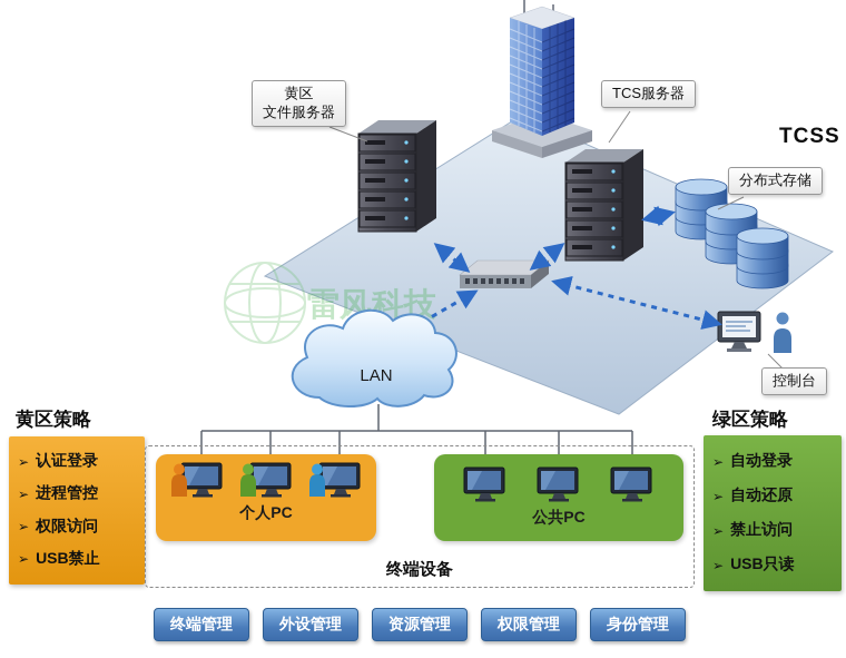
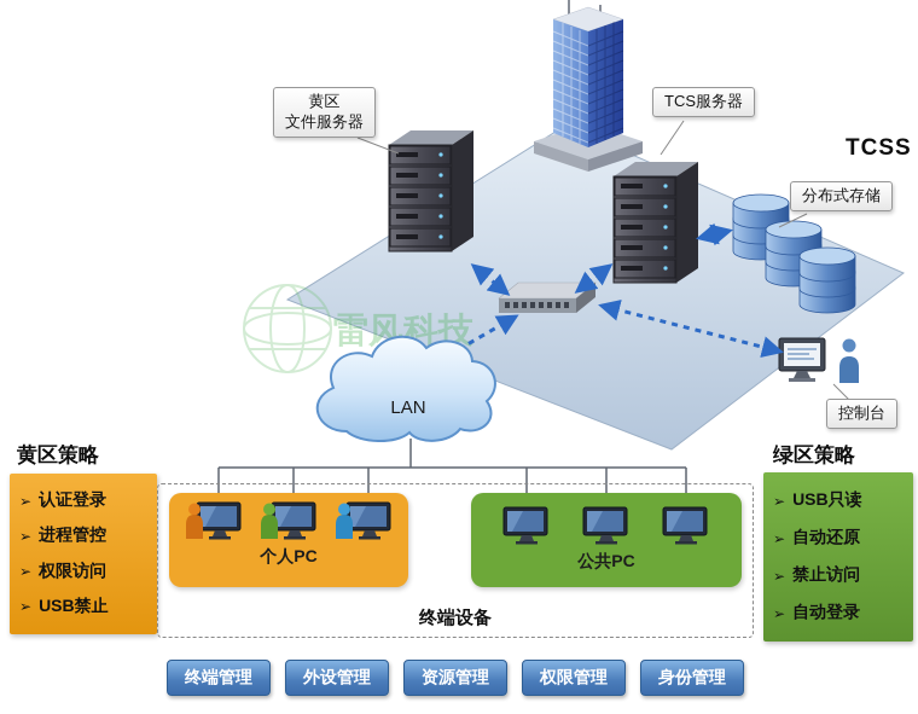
  雷风科技
  LAN
  TCSS
  黄区
  文件服务器
  TCS服务器
  分布式存储
  控制台
  黄区策略
  ➢
  认证登录
  ➢
  进程管控
  ➢
  权限访问
  ➢
  USB禁止
  绿区策略
  ➢
- 自动登录
+ USB只读
  ➢
  自动还原
  ➢
  禁止访问
  ➢
- USB只读
+ 自动登录
  终端设备
  个人PC
  公共PC
  终端管理
  外设管理
  资源管理
  权限管理
  身份管理
